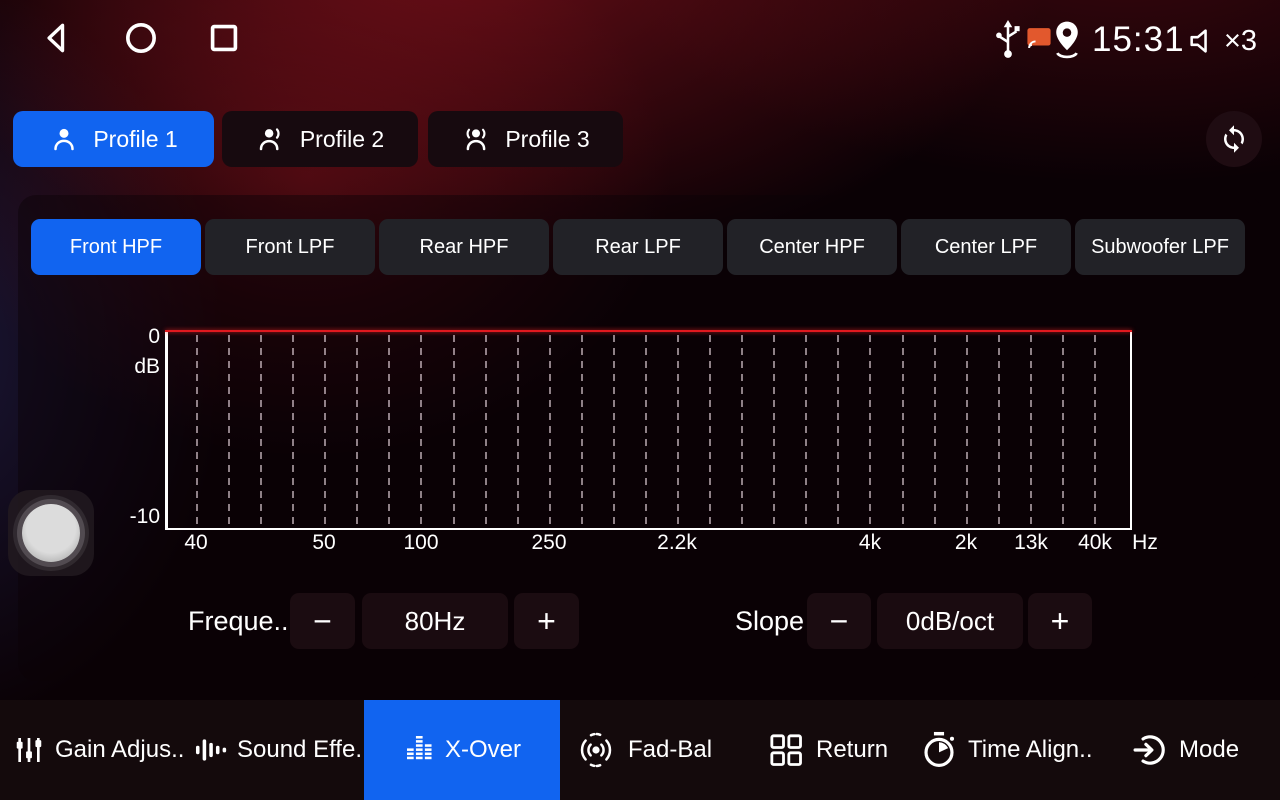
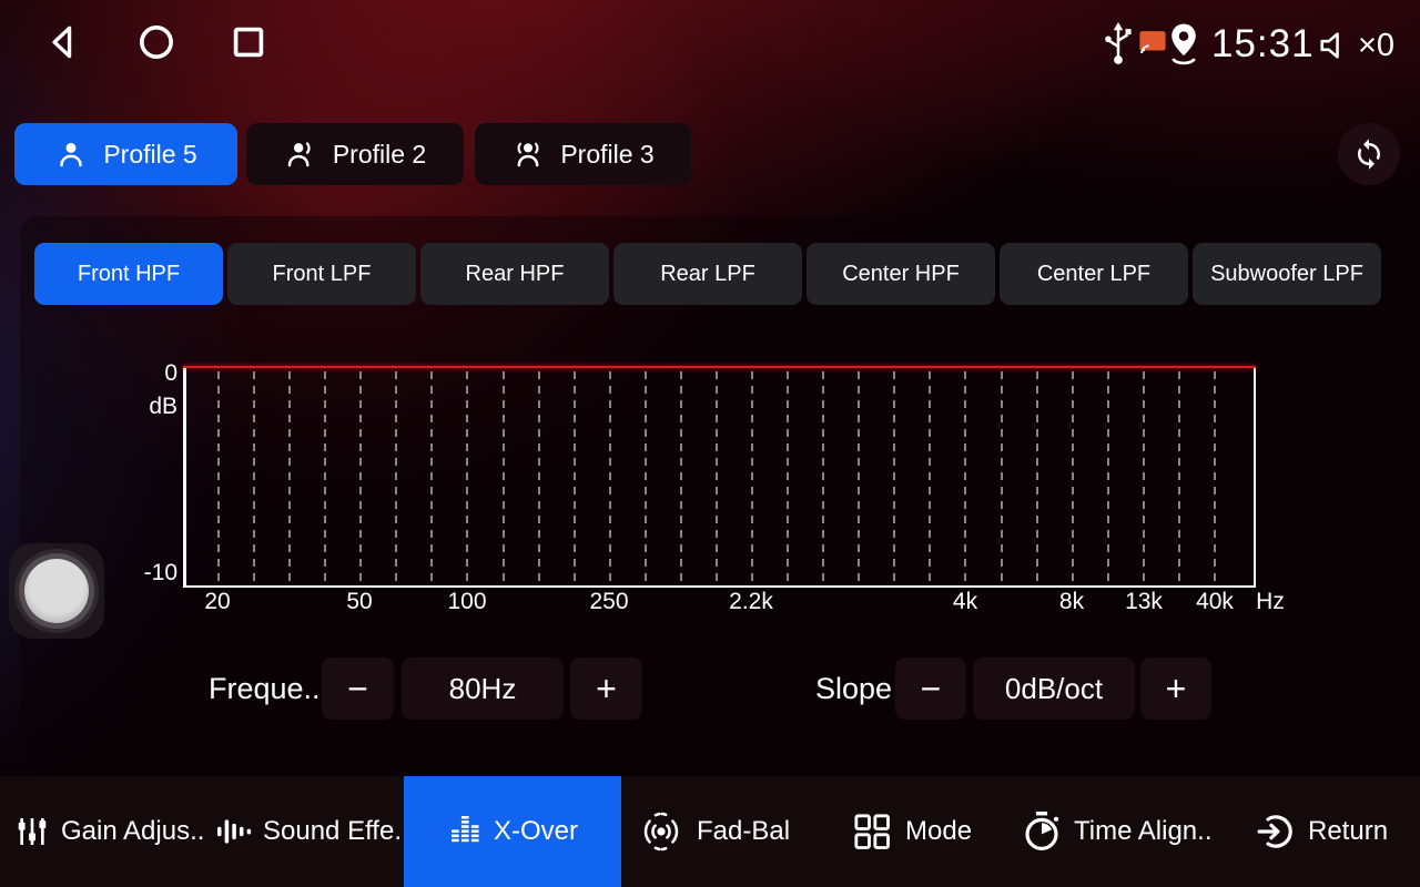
  15:31
- ×3
+ ×0
- Profile 1
+ Profile 5
  Profile 2
  Profile 3
  Front HPF
  Front LPF
  Rear HPF
  Rear LPF
  Center HPF
  Center LPF
  Subwoofer LPF
  0
  dB
  -10
- 40
+ 20
  50
  100
  250
  2.2k
  4k
- 2k
+ 8k
  13k
  40k
  Hz
  Freque..
  −
  80Hz
  +
  Slope
  −
  0dB/oct
  +
  Gain Adjus..
  Sound Effe.
  X-Over
  Fad-Bal
- Return
+ Mode
  Time Align..
- Mode
+ Return
